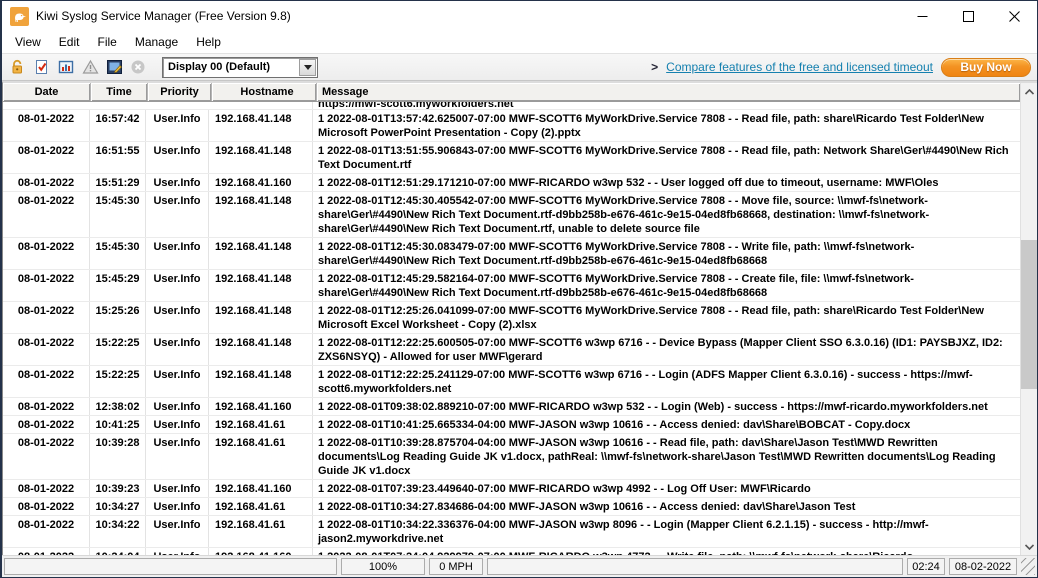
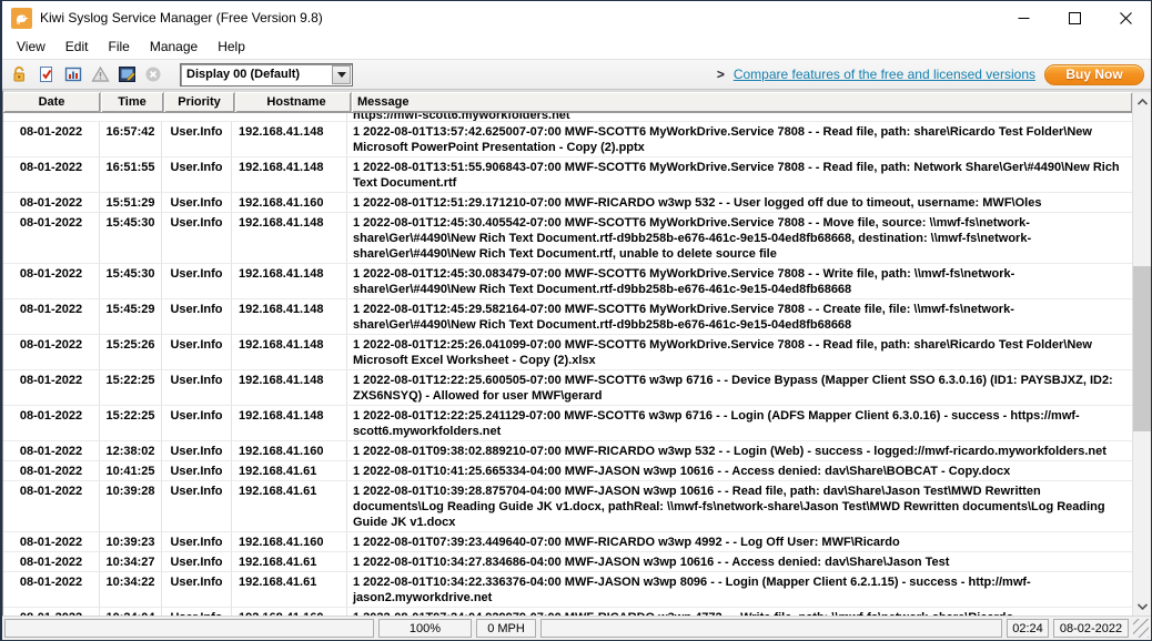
  Kiwi Syslog Service Manager (Free Version 9.8)
  View
  Edit
  File
  Manage
  Help
  Display 00 (Default)
  >
- Compare features of the free and licensed timeout
+ Compare features of the free and licensed versions
  Buy Now
  Date
  Time
  Priority
  Hostname
  Message
  https://mwf-scott6.myworkfolders.net
  08-01-2022
  16:57:42
  User.Info
  192.168.41.148
  1 2022-08-01T13:57:42.625007-07:00 MWF-SCOTT6 MyWorkDrive.Service 7808 - - Read file, path: share\Ricardo Test Folder\New Microsoft PowerPoint Presentation - Copy (2).pptx
  08-01-2022
  16:51:55
  User.Info
  192.168.41.148
  1 2022-08-01T13:51:55.906843-07:00 MWF-SCOTT6 MyWorkDrive.Service 7808 - - Read file, path: Network Share\Ger\#4490\New Rich Text Document.rtf
  08-01-2022
  15:51:29
  User.Info
  192.168.41.160
  1 2022-08-01T12:51:29.171210-07:00 MWF-RICARDO w3wp 532 - - User logged off due to timeout, username: MWF\Oles
  08-01-2022
  15:45:30
  User.Info
  192.168.41.148
  1 2022-08-01T12:45:30.405542-07:00 MWF-SCOTT6 MyWorkDrive.Service 7808 - - Move file, source: \\mwf-fs\network-share\Ger\#4490\New Rich Text Document.rtf-d9bb258b-e676-461c-9e15-04ed8fb68668, destination: \\mwf-fs\network-share\Ger\#4490\New Rich Text Document.rtf, unable to delete source file
  08-01-2022
  15:45:30
  User.Info
  192.168.41.148
  1 2022-08-01T12:45:30.083479-07:00 MWF-SCOTT6 MyWorkDrive.Service 7808 - - Write file, path: \\mwf-fs\network-share\Ger\#4490\New Rich Text Document.rtf-d9bb258b-e676-461c-9e15-04ed8fb68668
  08-01-2022
  15:45:29
  User.Info
  192.168.41.148
  1 2022-08-01T12:45:29.582164-07:00 MWF-SCOTT6 MyWorkDrive.Service 7808 - - Create file, file: \\mwf-fs\network-share\Ger\#4490\New Rich Text Document.rtf-d9bb258b-e676-461c-9e15-04ed8fb68668
  08-01-2022
  15:25:26
  User.Info
  192.168.41.148
  1 2022-08-01T12:25:26.041099-07:00 MWF-SCOTT6 MyWorkDrive.Service 7808 - - Read file, path: share\Ricardo Test Folder\New Microsoft Excel Worksheet - Copy (2).xlsx
  08-01-2022
  15:22:25
  User.Info
  192.168.41.148
  1 2022-08-01T12:22:25.600505-07:00 MWF-SCOTT6 w3wp 6716 - - Device Bypass (Mapper Client SSO 6.3.0.16) (ID1: PAYSBJXZ, ID2: ZXS6NSYQ) - Allowed for user MWF\gerard
  08-01-2022
  15:22:25
  User.Info
  192.168.41.148
  1 2022-08-01T12:22:25.241129-07:00 MWF-SCOTT6 w3wp 6716 - - Login (ADFS Mapper Client 6.3.0.16) - success - https://mwf-scott6.myworkfolders.net
  08-01-2022
  12:38:02
  User.Info
  192.168.41.160
- 1 2022-08-01T09:38:02.889210-07:00 MWF-RICARDO w3wp 532 - - Login (Web) - success - https://mwf-ricardo.myworkfolders.net
+ 1 2022-08-01T09:38:02.889210-07:00 MWF-RICARDO w3wp 532 - - Login (Web) - success - logged://mwf-ricardo.myworkfolders.net
  08-01-2022
  10:41:25
  User.Info
  192.168.41.61
  1 2022-08-01T10:41:25.665334-04:00 MWF-JASON w3wp 10616 - - Access denied: dav\Share\BOBCAT - Copy.docx
  08-01-2022
  10:39:28
  User.Info
  192.168.41.61
  1 2022-08-01T10:39:28.875704-04:00 MWF-JASON w3wp 10616 - - Read file, path: dav\Share\Jason Test\MWD Rewritten documents\Log Reading Guide JK v1.docx, pathReal: \\mwf-fs\network-share\Jason Test\MWD Rewritten documents\Log Reading Guide JK v1.docx
  08-01-2022
  10:39:23
  User.Info
  192.168.41.160
  1 2022-08-01T07:39:23.449640-07:00 MWF-RICARDO w3wp 4992 - - Log Off User: MWF\Ricardo
  08-01-2022
  10:34:27
  User.Info
  192.168.41.61
  1 2022-08-01T10:34:27.834686-04:00 MWF-JASON w3wp 10616 - - Access denied: dav\Share\Jason Test
  08-01-2022
  10:34:22
  User.Info
  192.168.41.61
  1 2022-08-01T10:34:22.336376-04:00 MWF-JASON w3wp 8096 - - Login (Mapper Client 6.2.1.15) - success - http://mwf-jason2.myworkdrive.net
  100%
  0 MPH
  02:24
  08-02-2022
